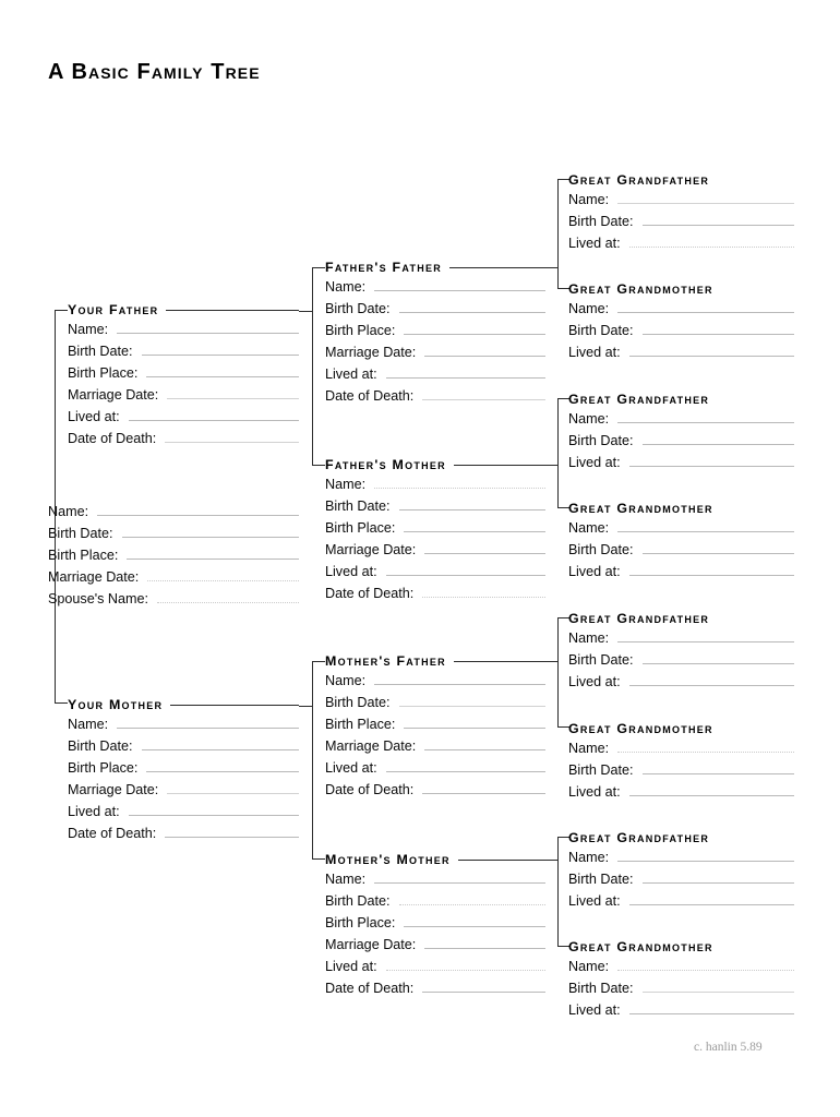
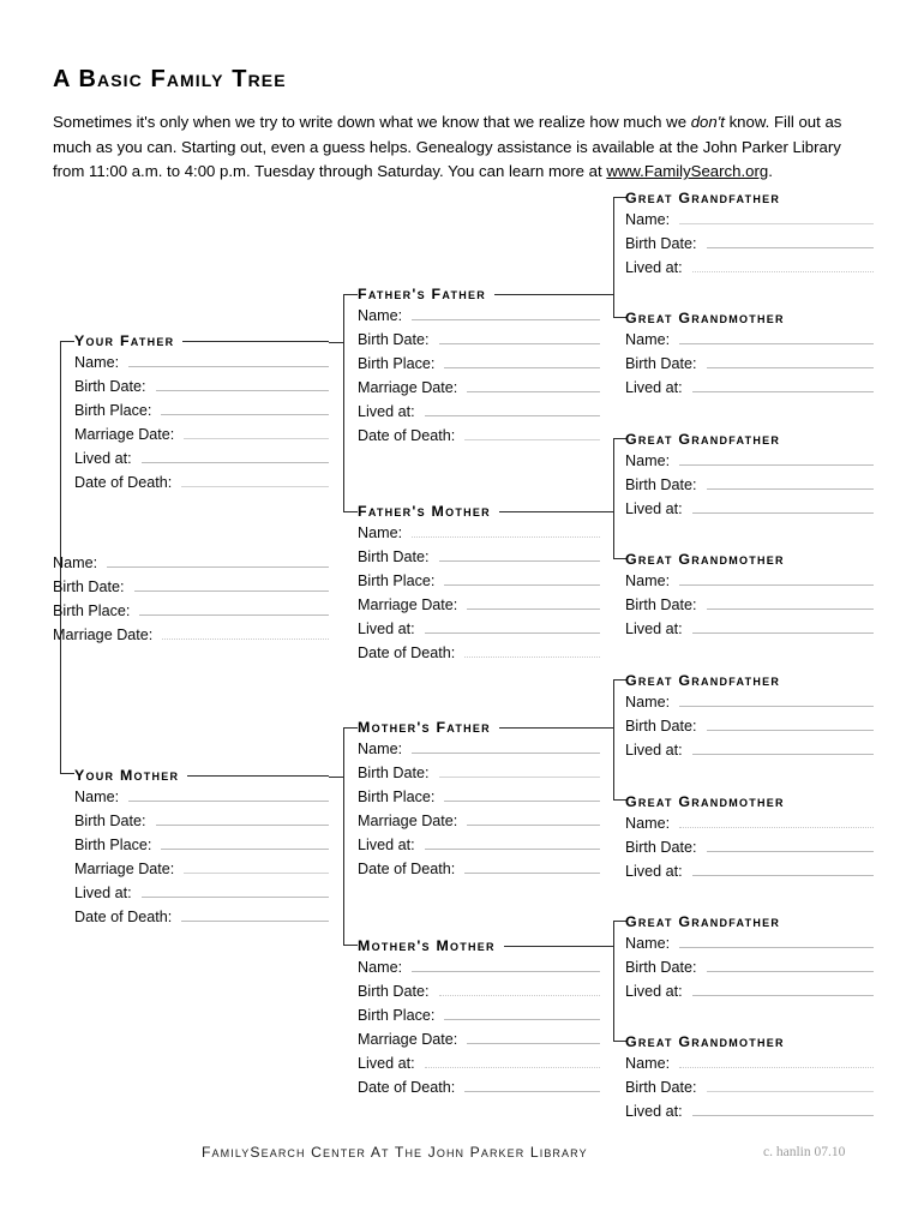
  A Basic Family Tree
+ Sometimes it's only when we try to write down what we know that we realize how much we don't know. Fill out as much as you can. Starting out, even a guess helps. Genealogy assistance is available at the John Parker Library from 11:00 a.m. to 4:00 p.m. Tuesday through Saturday. You can learn more at www.FamilySearch.org.
  Your Father
  Name:
  Birth Date:
  Birth Place:
  Marriage Date:
  Lived at:
  Date of Death:
  Name:
  Birth Date:
  Birth Place:
  Marriage Date:
- Spouse's Name:
  Your Mother
  Name:
  Birth Date:
  Birth Place:
  Marriage Date:
  Lived at:
  Date of Death:
  Father's Father
  Name:
  Birth Date:
  Birth Place:
  Marriage Date:
  Lived at:
  Date of Death:
  Father's Mother
  Name:
  Birth Date:
  Birth Place:
  Marriage Date:
  Lived at:
  Date of Death:
  Mother's Father
  Name:
  Birth Date:
  Birth Place:
  Marriage Date:
  Lived at:
  Date of Death:
  Mother's Mother
  Name:
  Birth Date:
  Birth Place:
  Marriage Date:
  Lived at:
  Date of Death:
  Great Grandfather
  Name:
  Birth Date:
  Lived at:
  Great Grandmother
  Name:
  Birth Date:
  Lived at:
  Great Grandfather
  Name:
  Birth Date:
  Lived at:
  Great Grandmother
  Name:
  Birth Date:
  Lived at:
  Great Grandfather
  Name:
  Birth Date:
  Lived at:
  Great Grandmother
  Name:
  Birth Date:
  Lived at:
  Great Grandfather
  Name:
  Birth Date:
  Lived at:
  Great Grandmother
  Name:
  Birth Date:
  Lived at:
+ FamilySearch Center At The John Parker Library
- c. hanlin 5.89
+ c. hanlin 07.10
